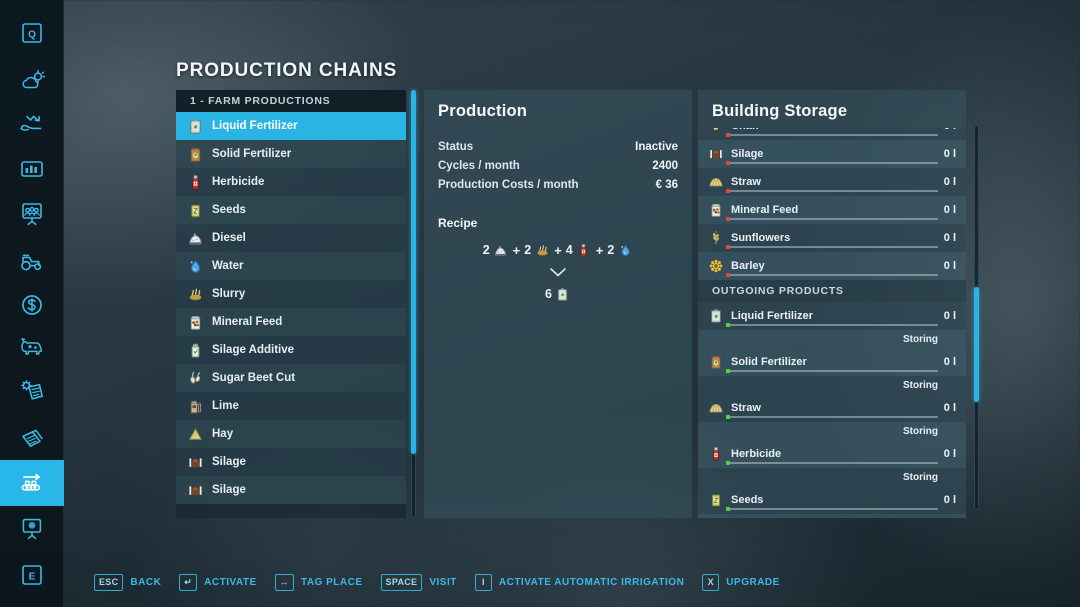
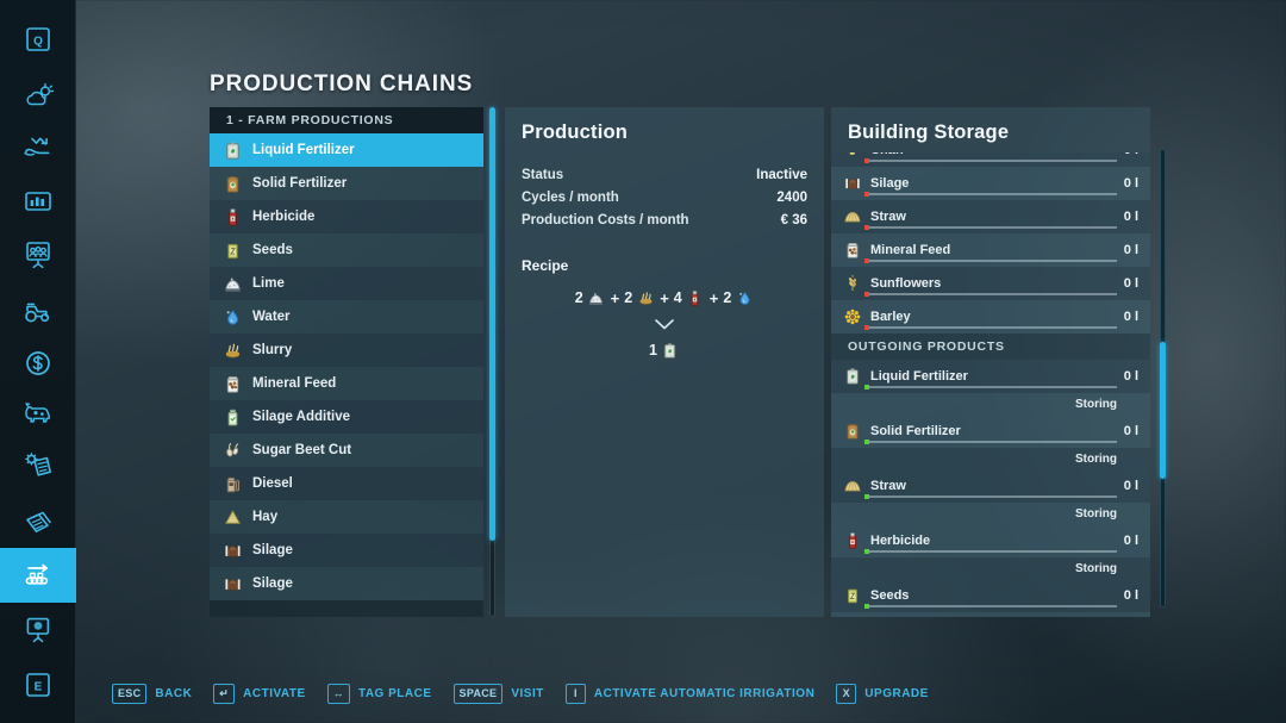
  Q
  E
  PRODUCTION CHAINS
  1 - FARM PRODUCTIONS
  Liquid Fertilizer
  Solid Fertilizer
  Herbicide
  Seeds
- Diesel
+ Lime
  Water
  Slurry
  Mineral Feed
  Silage Additive
  Sugar Beet Cut
- Lime
+ Diesel
  Hay
  Silage
  Silage
  Production
  Status
  Inactive
  Cycles / month
  2400
  Production Costs / month
  € 36
  Recipe
  2
  +
  2
  +
  4
  +
  2
- 6
+ 1
  Building Storage
  Silage
  0 l
  Straw
  0 l
  Mineral Feed
  0 l
  Sunflowers
  0 l
  Barley
  0 l
  OUTGOING PRODUCTS
  Liquid Fertilizer
  0 l
  Storing
  Solid Fertilizer
  0 l
  Storing
  Straw
  0 l
  Storing
  Herbicide
  0 l
  Storing
  Seeds
  0 l
  ESC
  BACK
  ↵
  ACTIVATE
  ↔
  TAG PLACE
  SPACE
  VISIT
  I
  ACTIVATE AUTOMATIC IRRIGATION
  X
  UPGRADE
